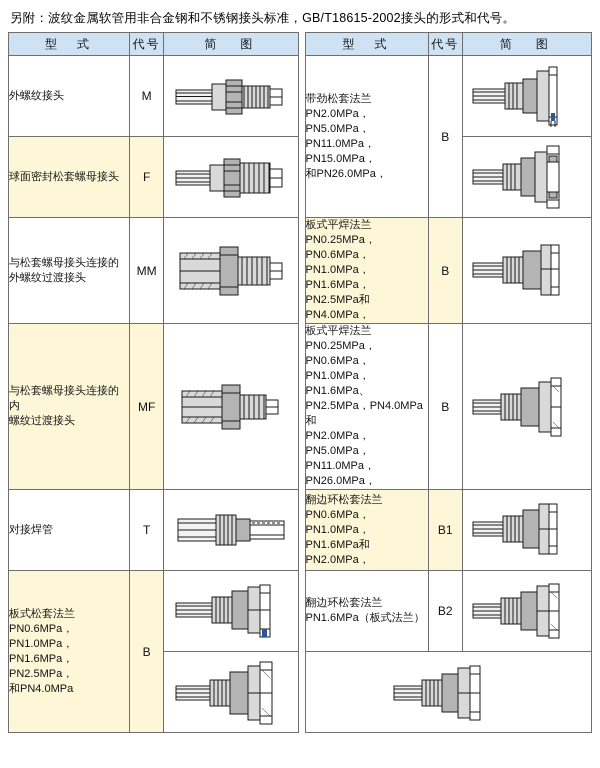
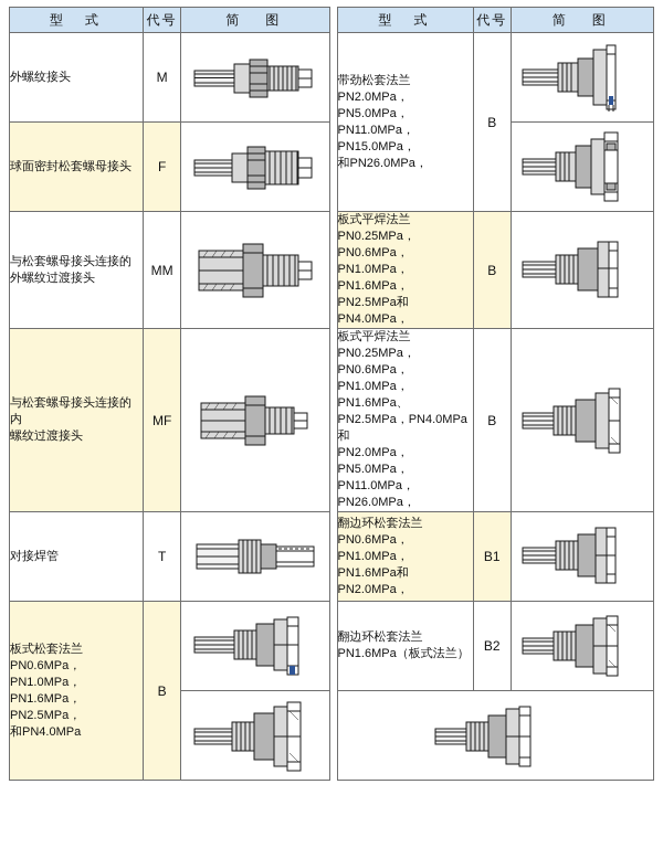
- 另附：波纹金属软管用非合金钢和不锈钢接头标准，GB/T18615-2002接头的形式和代号。
  型 式	代号	简 图		型 式	代号	简 图
  外螺纹接头	M			带劲松套法兰 PN2.0MPa，PN5.0MPa， PN11.0MPa，PN15.0MPa， 和PN26.0MPa，	B
  球面密封松套螺母接头	F
  与松套螺母接头连接的 外螺纹过渡接头	MM		板式平焊法兰 PN0.25MPa，PN0.6MPa， PN1.0MPa，PN1.6MPa， PN2.5MPa和PN4.0MPa，	B
  与松套螺母接头连接的内 螺纹过渡接头	MF		板式平焊法兰 PN0.25MPa，PN0.6MPa， PN1.0MPa，PN1.6MPa、 PN2.5MPa，PN4.0MPa和 PN2.0MPa，PN5.0MPa， PN11.0MPa，PN26.0MPa，	B
  对接焊管	T		翻边环松套法兰 PN0.6MPa，PN1.0MPa， PN1.6MPa和PN2.0MPa，	B1
  板式松套法兰 PN0.6MPa，PN1.0MPa， PN1.6MPa，PN2.5MPa， 和PN4.0MPa	B		翻边环松套法兰 PN1.6MPa（板式法兰）	B2
